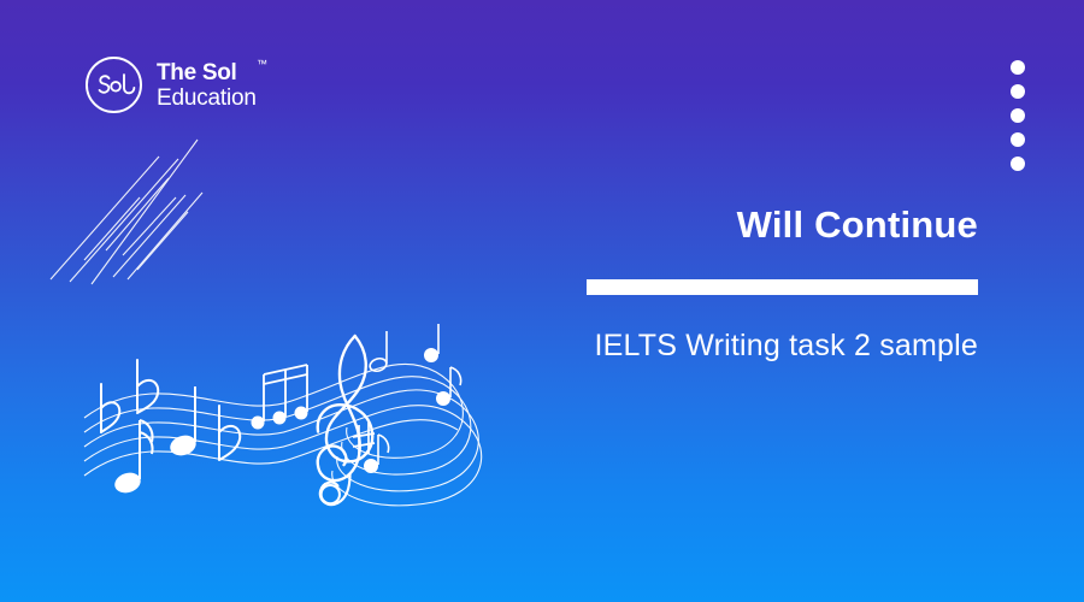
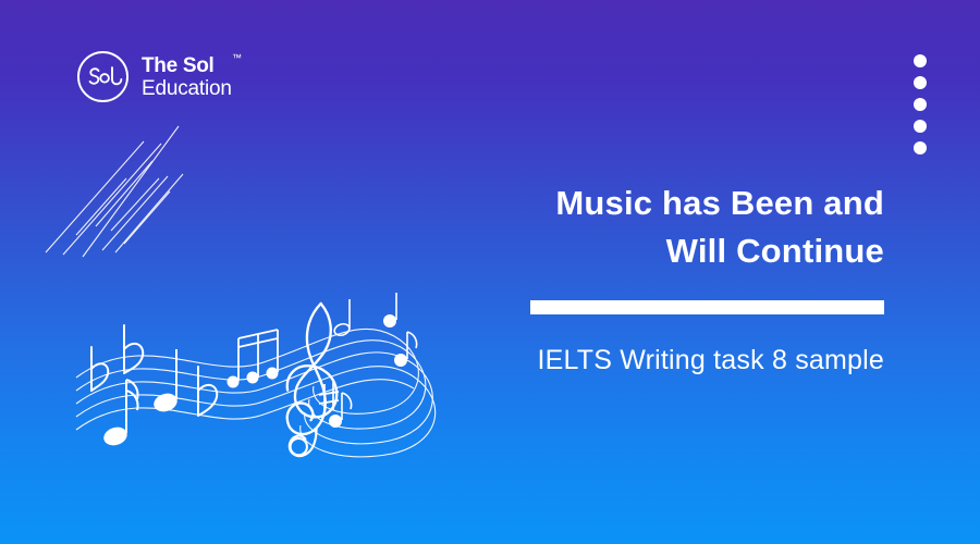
  The Sol
  ™
  Education
+ Music has Been and
  Will Continue
- IELTS Writing task 2 sample
+ IELTS Writing task 8 sample
